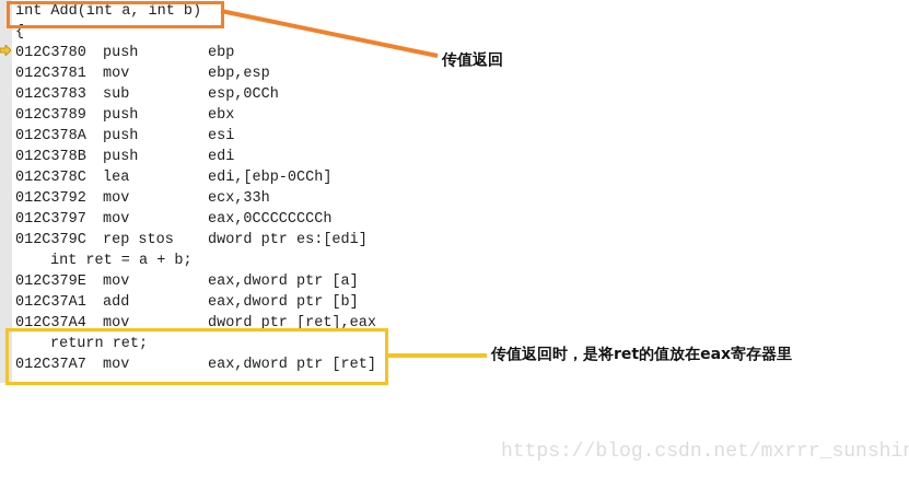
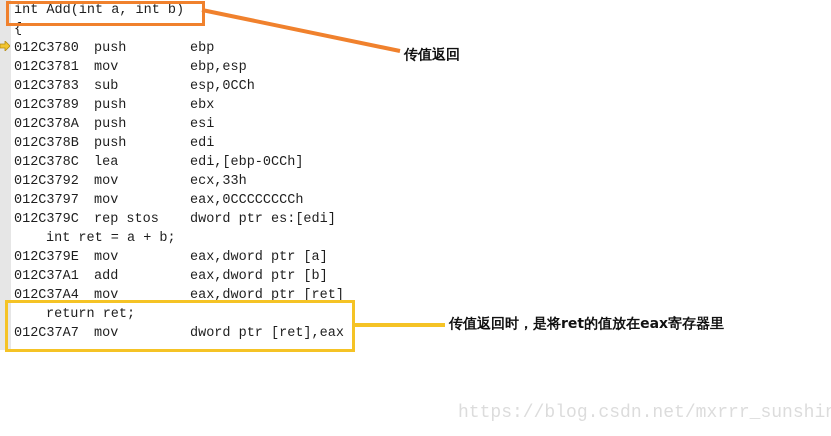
  int Add(int a, int b)
  {
  012C3780
  push
  ebp
  012C3781
  mov
  ebp,esp
  012C3783
  sub
  esp,0CCh
  012C3789
  push
  ebx
  012C378A
  push
  esi
  012C378B
  push
  edi
  012C378C
  lea
  edi,[ebp-0CCh]
  012C3792
  mov
  ecx,33h
  012C3797
  mov
  eax,0CCCCCCCCh
  012C379C
  rep stos
  dword ptr es:[edi]
  int ret = a + b;
  012C379E
  mov
  eax,dword ptr [a]
  012C37A1
  add
  eax,dword ptr [b]
  012C37A4
  mov
- dword ptr [ret],eax
+ eax,dword ptr [ret]
  return ret;
  012C37A7
  mov
- eax,dword ptr [ret]
+ dword ptr [ret],eax
  传值返回
  传值返回时，是将ret的值放在eax寄存器里
  https://blog.csdn.net/mxrrr_sunshi
